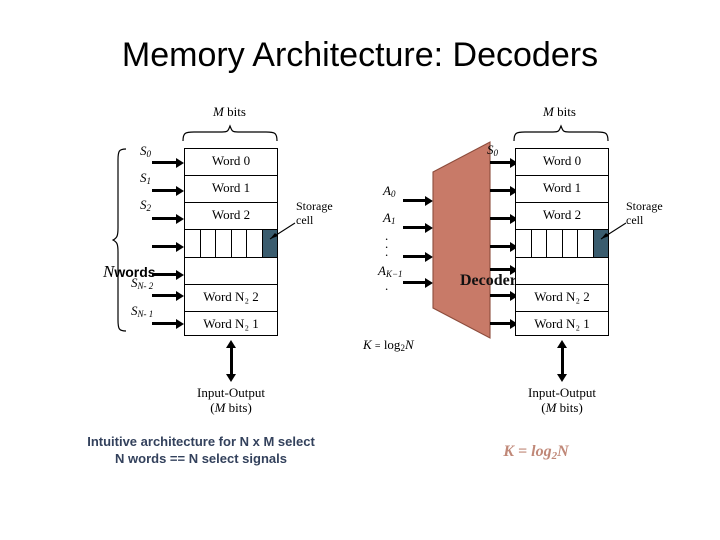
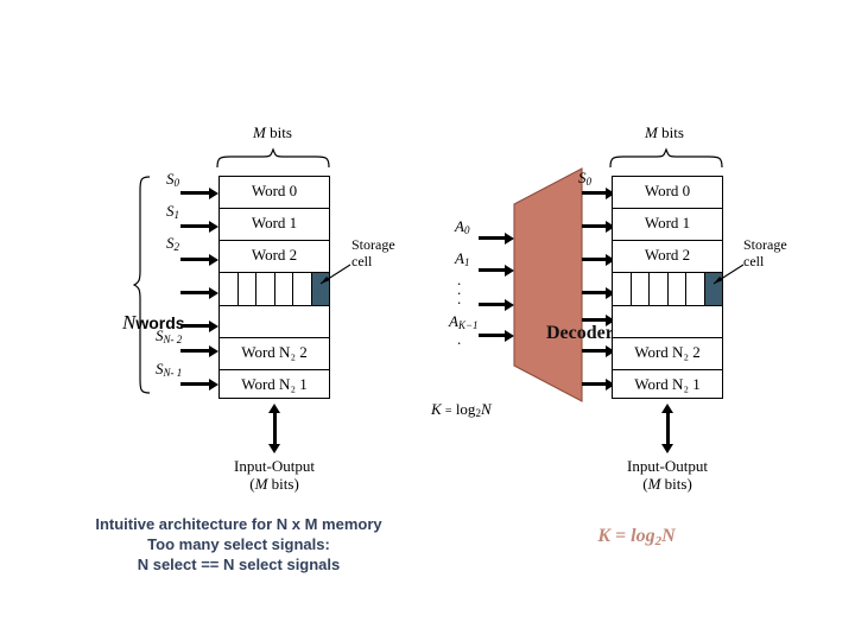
- Memory Architecture: Decoders
  M bits
  Nwords
  S0
  S1
  S2
  SN- 2
  SN- 1
  Word 0
  Word 1
  Word 2
  Word N₂ 2
  Word N₂ 1
  Storage
  cell
  Input-Output
  (M bits)
- Intuitive architecture for N x M select
+ Intuitive architecture for N x M memory
+ Too many select signals:
- N words == N select signals
+ N select == N select signals
  M bits
  A0
  A1
  AK−1
  .
  .
  .
  .
  Decoder
  S0
  K = log2N
  Word 0
  Word 1
  Word 2
  Word N₂ 2
  Word N₂ 1
  Storage
  cell
  Input-Output
  (M bits)
  K = log2N
